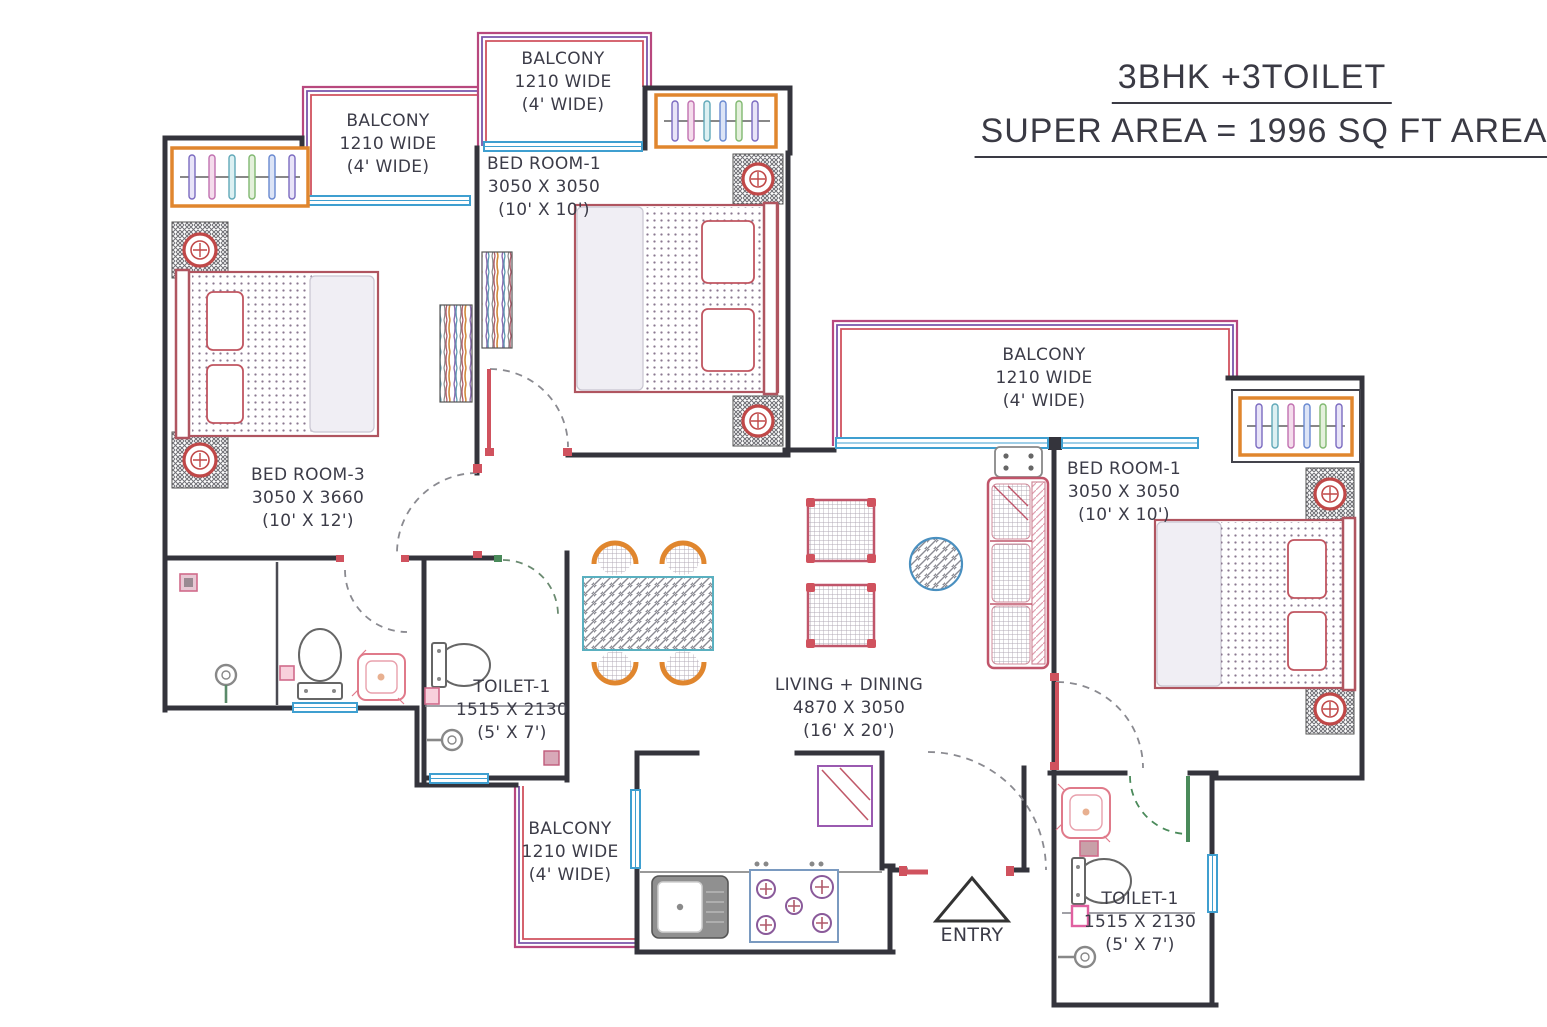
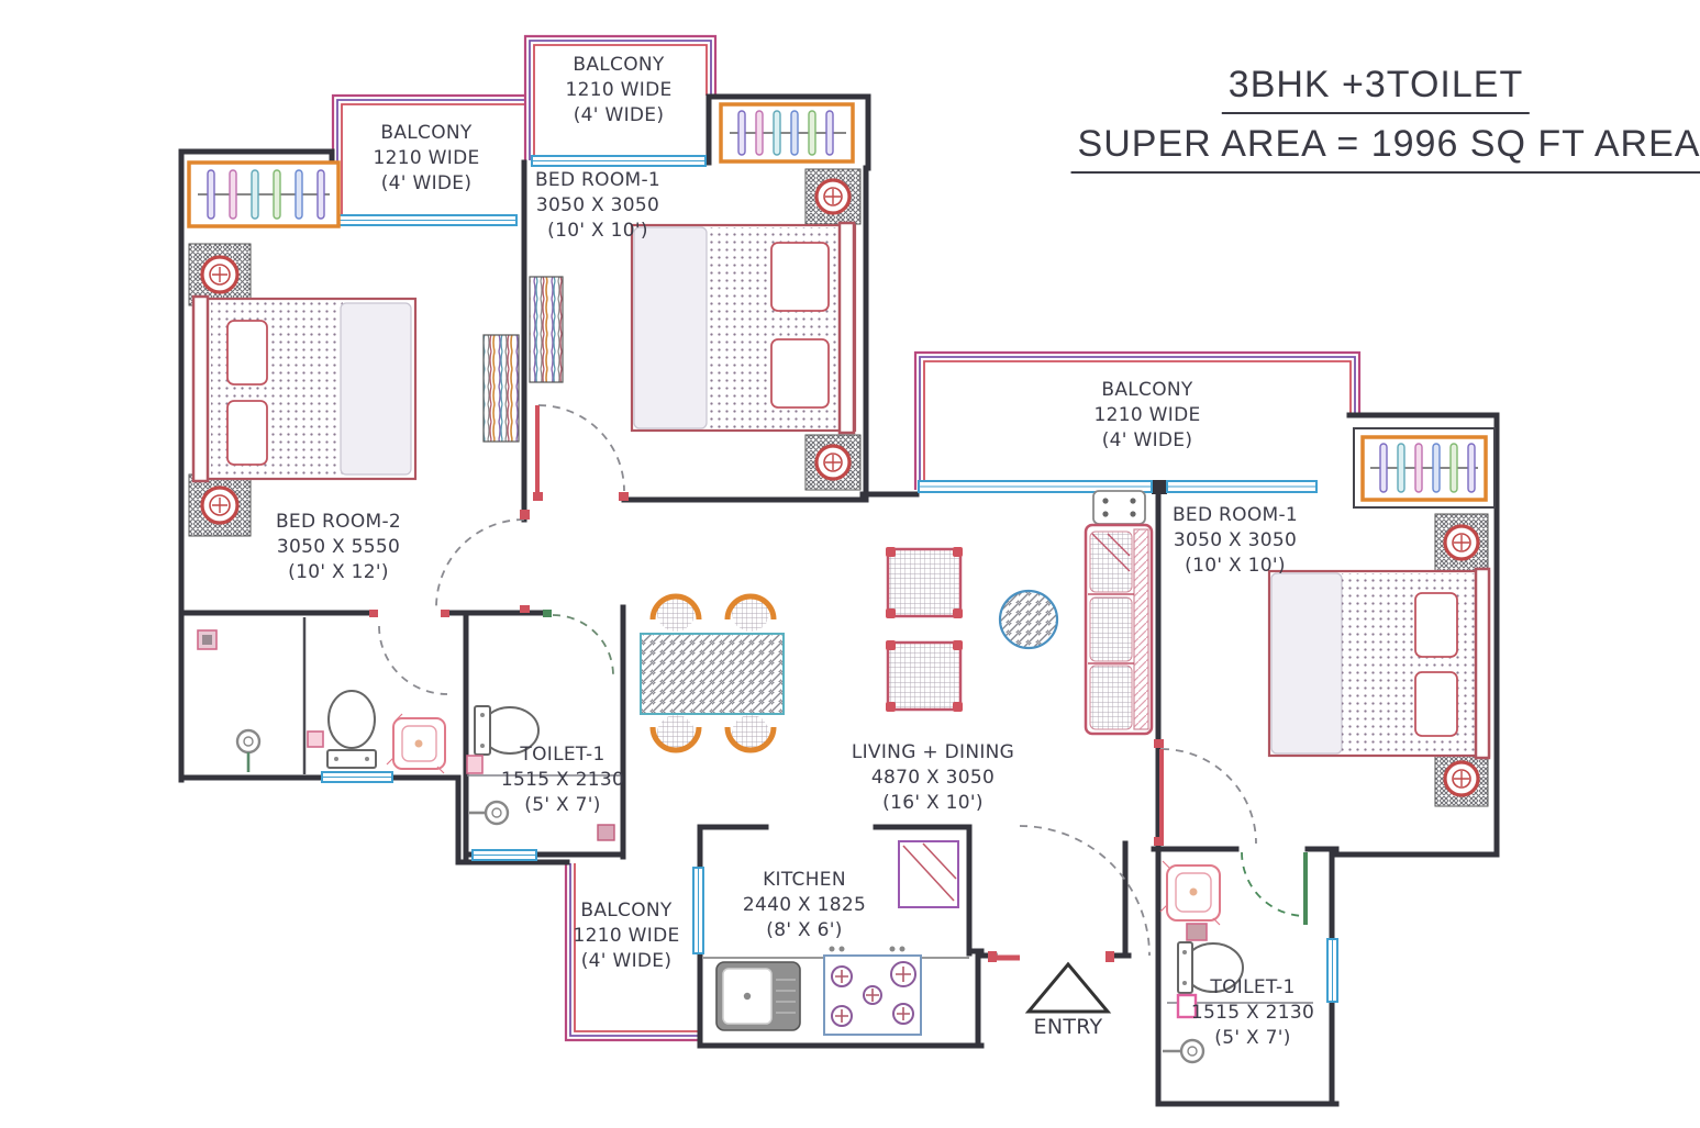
  3BHK +3TOILET
  SUPER AREA = 1996 SQ FT AREA
  BALCONY
  1210 WIDE
  (4' WIDE)
  BALCONY
  1210 WIDE
  (4' WIDE)
  BALCONY
  1210 WIDE
  (4' WIDE)
  BALCONY
  1210 WIDE
  (4' WIDE)
  BED ROOM-1
  3050 X 3050
  (10' X 10')
- BED ROOM-3
+ BED ROOM-2
- 3050 X 3660
+ 3050 X 5550
  (10' X 12')
  BED ROOM-1
  3050 X 3050
  (10' X 10')
  TOILET-1
  1515 X 2130
  (5' X 7')
  TOILET-1
  1515 X 2130
  (5' X 7')
  LIVING + DINING
  4870 X 3050
- (16' X 20')
+ (16' X 10')
+ KITCHEN
+ 2440 X 1825
+ (8' X 6')
  ENTRY
